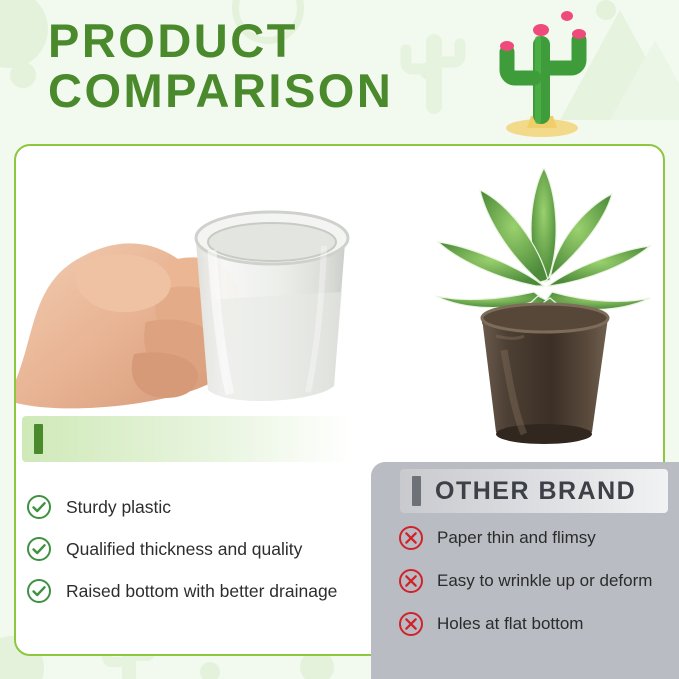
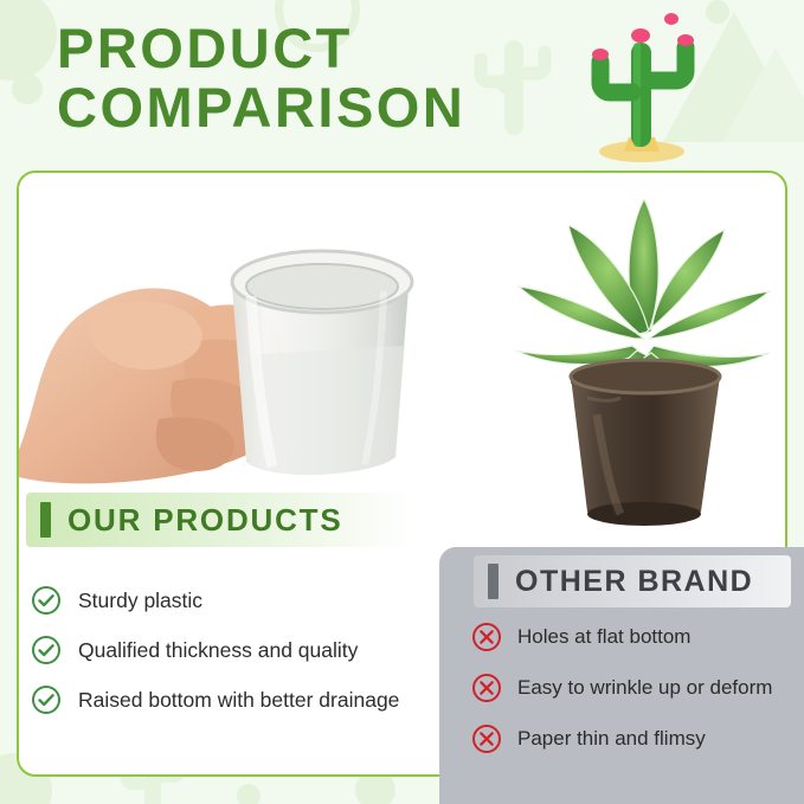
  PRODUCT
  COMPARISON
+ OUR PRODUCTS
  Sturdy plastic
  Qualified thickness and quality
  Raised bottom with better drainage
  OTHER BRAND
- Paper thin and flimsy
+ Holes at flat bottom
  Easy to wrinkle up or deform
- Holes at flat bottom
+ Paper thin and flimsy
